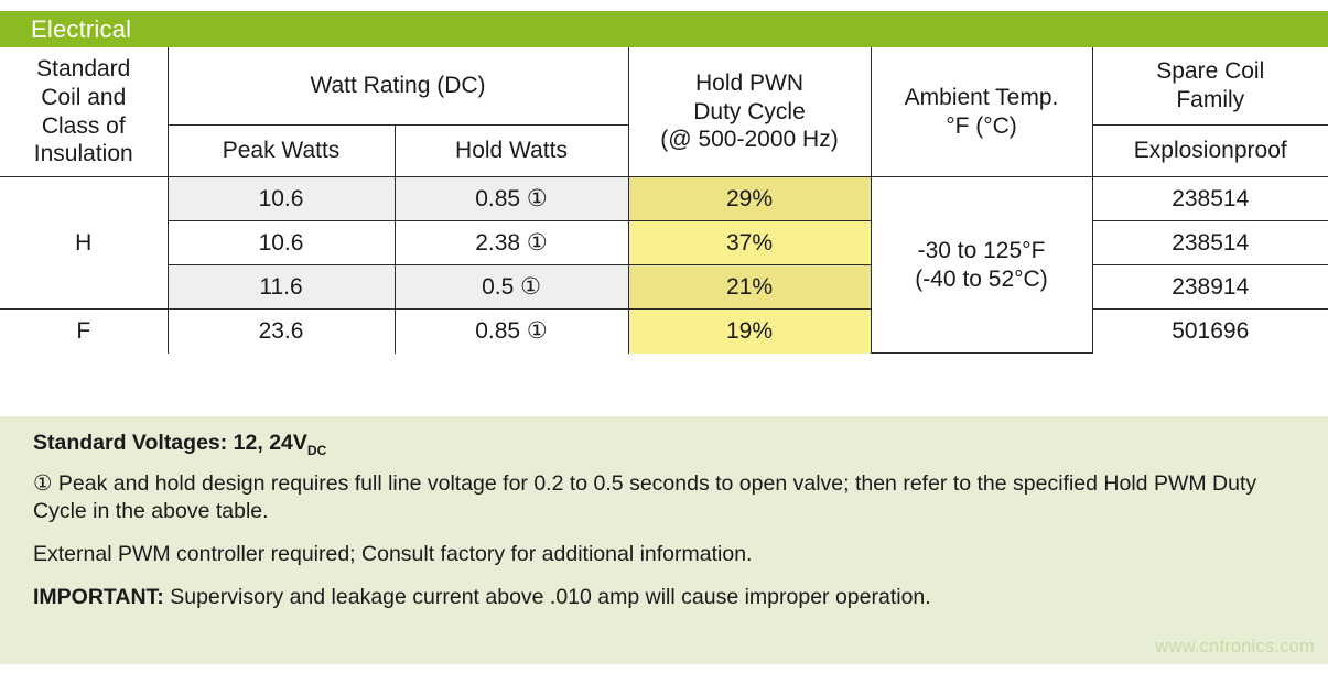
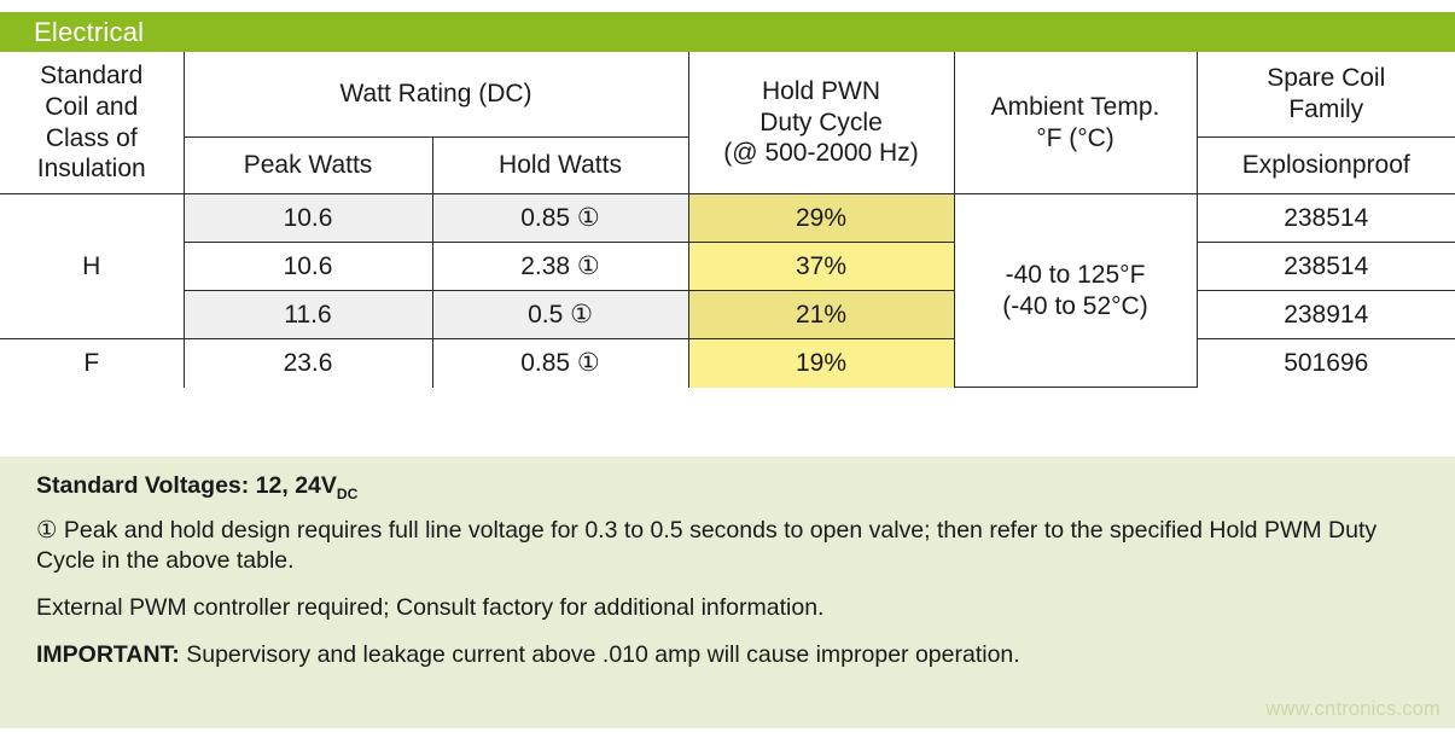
  Electrical
  Standard Coil and Class of Insulation	Watt Rating (DC)	Hold PWN Duty Cycle (@ 500-2000 Hz)	Ambient Temp. °F (°C)	Spare Coil Family
  Peak Watts	Hold Watts	Explosionproof
- H	10.6	0.85 ①	29%	-30 to 125°F (-40 to 52°C)	238514
+ H	10.6	0.85 ①	29%	-40 to 125°F (-40 to 52°C)	238514
  10.6	2.38 ①	37%	238514
  11.6	0.5 ①	21%	238914
  F	23.6	0.85 ①	19%	501696
  Standard Voltages: 12, 24VDC
- ① Peak and hold design requires full line voltage for 0.2 to 0.5 seconds to open valve; then refer to the specified Hold PWM Duty Cycle in the above table.
+ ① Peak and hold design requires full line voltage for 0.3 to 0.5 seconds to open valve; then refer to the specified Hold PWM Duty Cycle in the above table.
  External PWM controller required; Consult factory for additional information.
  IMPORTANT: Supervisory and leakage current above .010 amp will cause improper operation.
  www.cntronics.com
